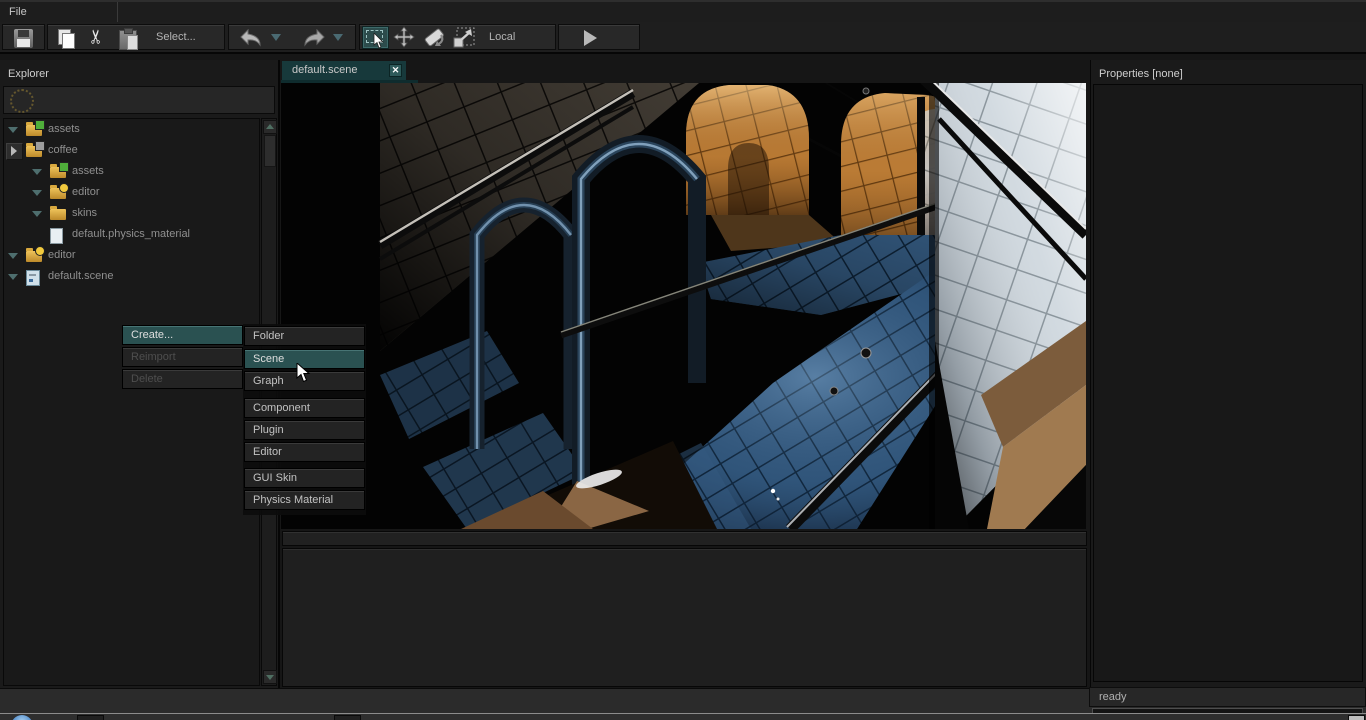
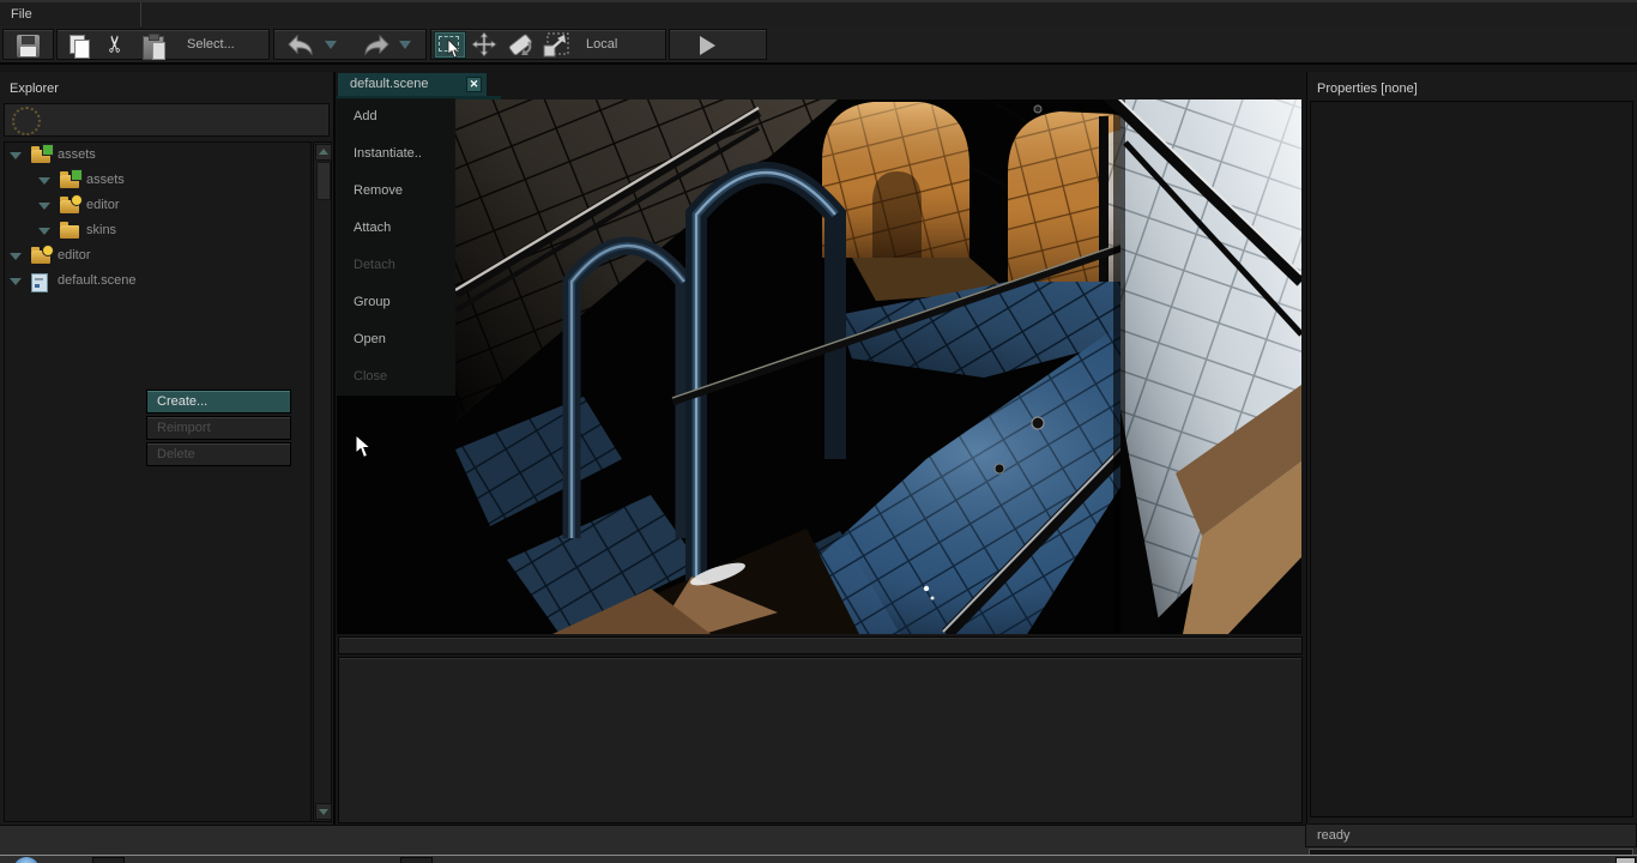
  File
  Select...
  Local
  Explorer
  assets
- coffee
  assets
  editor
  skins
- default.physics_material
  editor
  default.scene
  default.scene
  ✕
  Properties [none]
+ Add
+ Instantiate..
+ Remove
+ Attach
+ Detach
+ Group
+ Open
+ Close
  Create...
  Reimport
  Delete
- Folder
- Scene
- Graph
- Component
- Plugin
- Editor
- GUI Skin
- Physics Material
  ready
